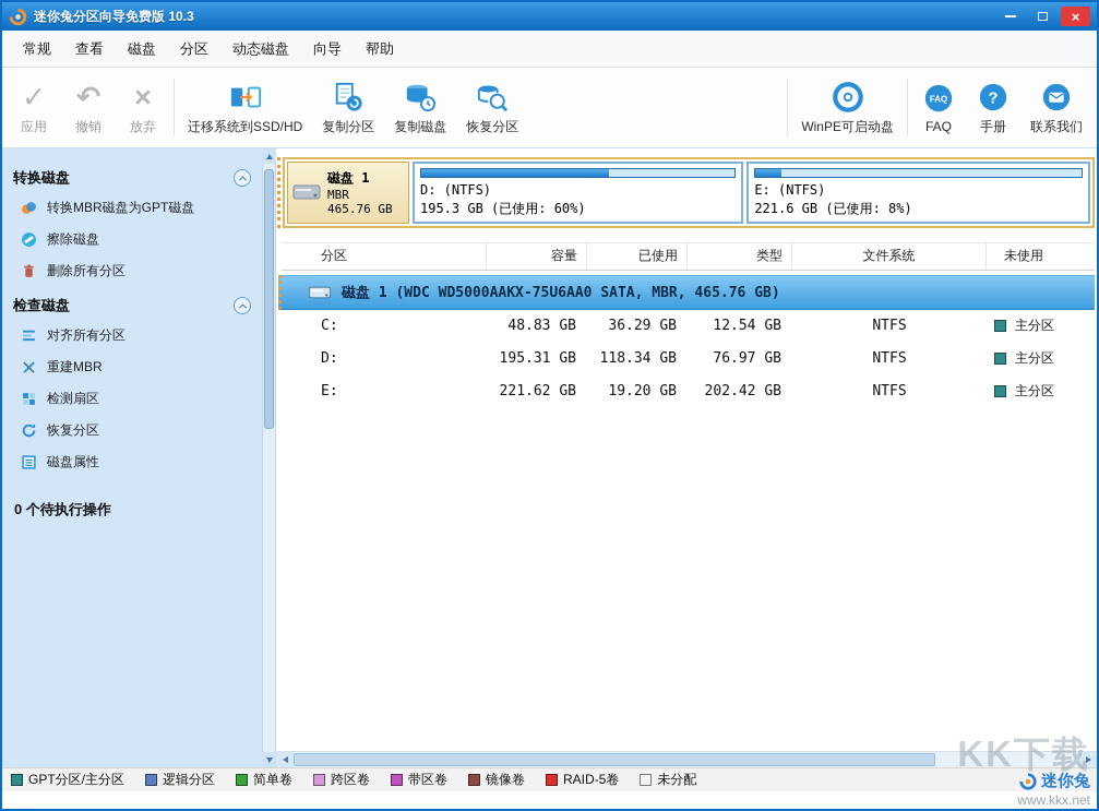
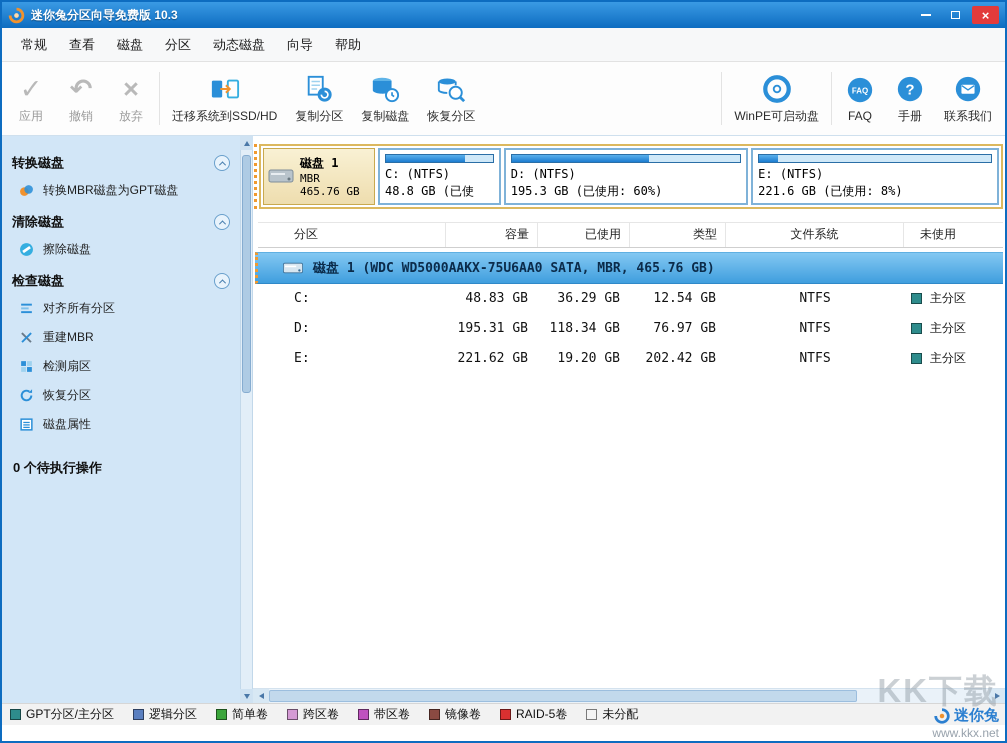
  迷你兔分区向导免费版 10.3
  ×
  常规
  查看
  磁盘
  分区
  动态磁盘
  向导
  帮助
  ✓
  应用
  ↶
  撤销
  ×
  放弃
  迁移系统到SSD/HD
  复制分区
  复制磁盘
  恢复分区
  WinPE可启动盘
  FAQ
  FAQ
  ?
  手册
  联系我们
  转换磁盘
  转换MBR磁盘为GPT磁盘
+ 清除磁盘
  擦除磁盘
- 删除所有分区
  检查磁盘
  对齐所有分区
  重建MBR
  检测扇区
  恢复分区
  磁盘属性
  0 个待执行操作
  磁盘 1
  MBR
  465.76 GB
+ C: (NTFS)
+ 48.8 GB (已使
  D: (NTFS)
  195.3 GB (已使用: 60%)
  E: (NTFS)
  221.6 GB (已使用: 8%)
  分区
  容量
  已使用
  类型
  文件系统
  未使用
  磁盘 1 (WDC WD5000AAKX-75U6AA0 SATA, MBR, 465.76 GB)
  C:
  48.83 GB
  36.29 GB
  12.54 GB
  NTFS
  主分区
  D:
  195.31 GB
  118.34 GB
  76.97 GB
  NTFS
  主分区
  E:
  221.62 GB
  19.20 GB
  202.42 GB
  NTFS
  主分区
  GPT分区/主分区
  逻辑分区
  简单卷
  跨区卷
  带区卷
  镜像卷
  RAID-5卷
  未分配
  KK下载
  迷你兔
  www.kkx.net
